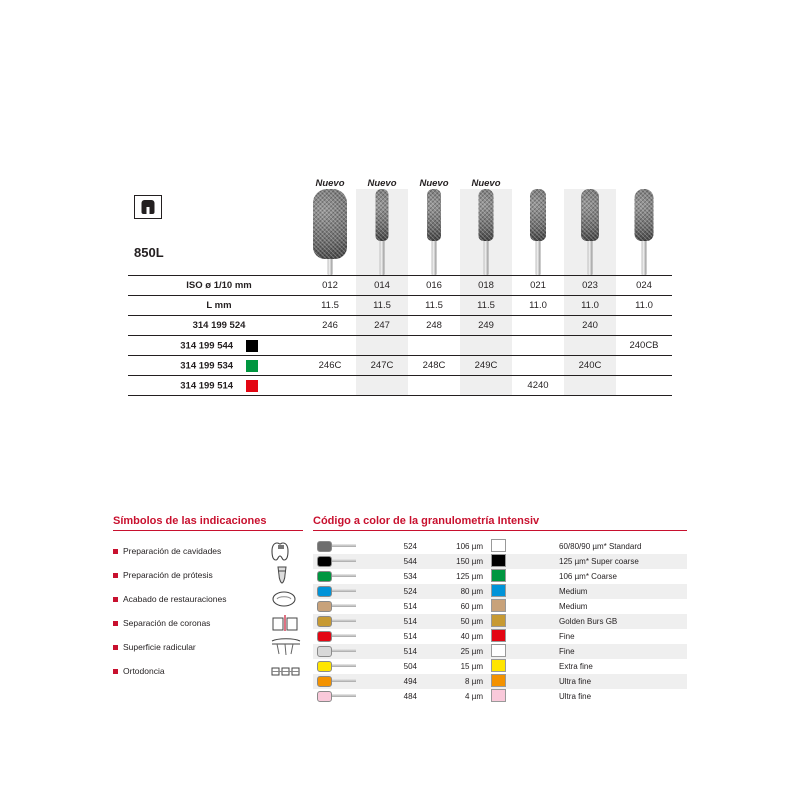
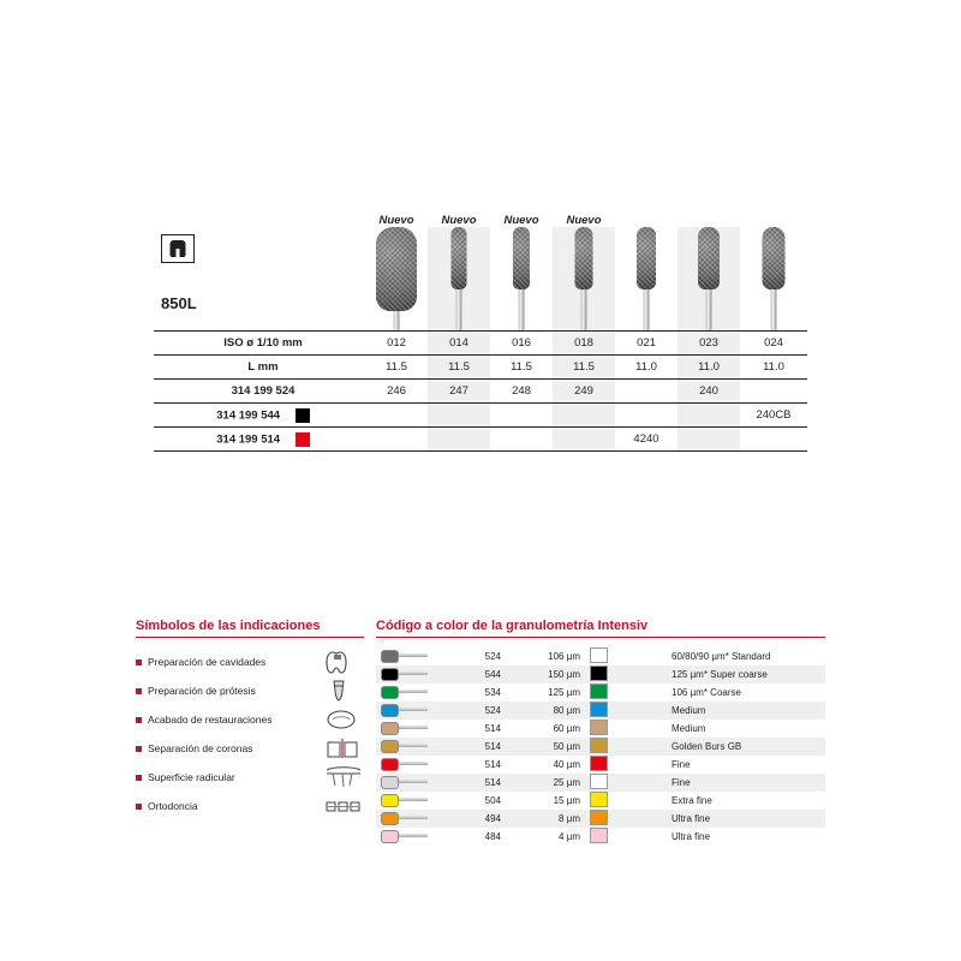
  	Nuevo	Nuevo	Nuevo	Nuevo
  850L
  ISO ø 1/10 mm	012	014	016	018	021	023	024
  L mm	11.5	11.5	11.5	11.5	11.0	11.0	11.0
  314 199 524	246	247	248	249		240
  314 199 544							240CB
- 314 199 534	246C	247C	248C	249C		240C
  314 199 514					4240
  Símbolos de las indicaciones
  Preparación de cavidades
  Preparación de prótesis
  Acabado de restauraciones
  Separación de coronas
  Superficie radicular
  Ortodoncia
  Código a color de la granulometría Intensiv
  	524	106 µm		60/80/90 µm* Standard
  	544	150 µm		125 µm* Super coarse
  	534	125 µm		106 µm* Coarse
  	524	80 µm		Medium
  	514	60 µm		Medium
  	514	50 µm		Golden Burs GB
  	514	40 µm		Fine
  	514	25 µm		Fine
  	504	15 µm		Extra fine
  	494	8 µm		Ultra fine
  	484	4 µm		Ultra fine
